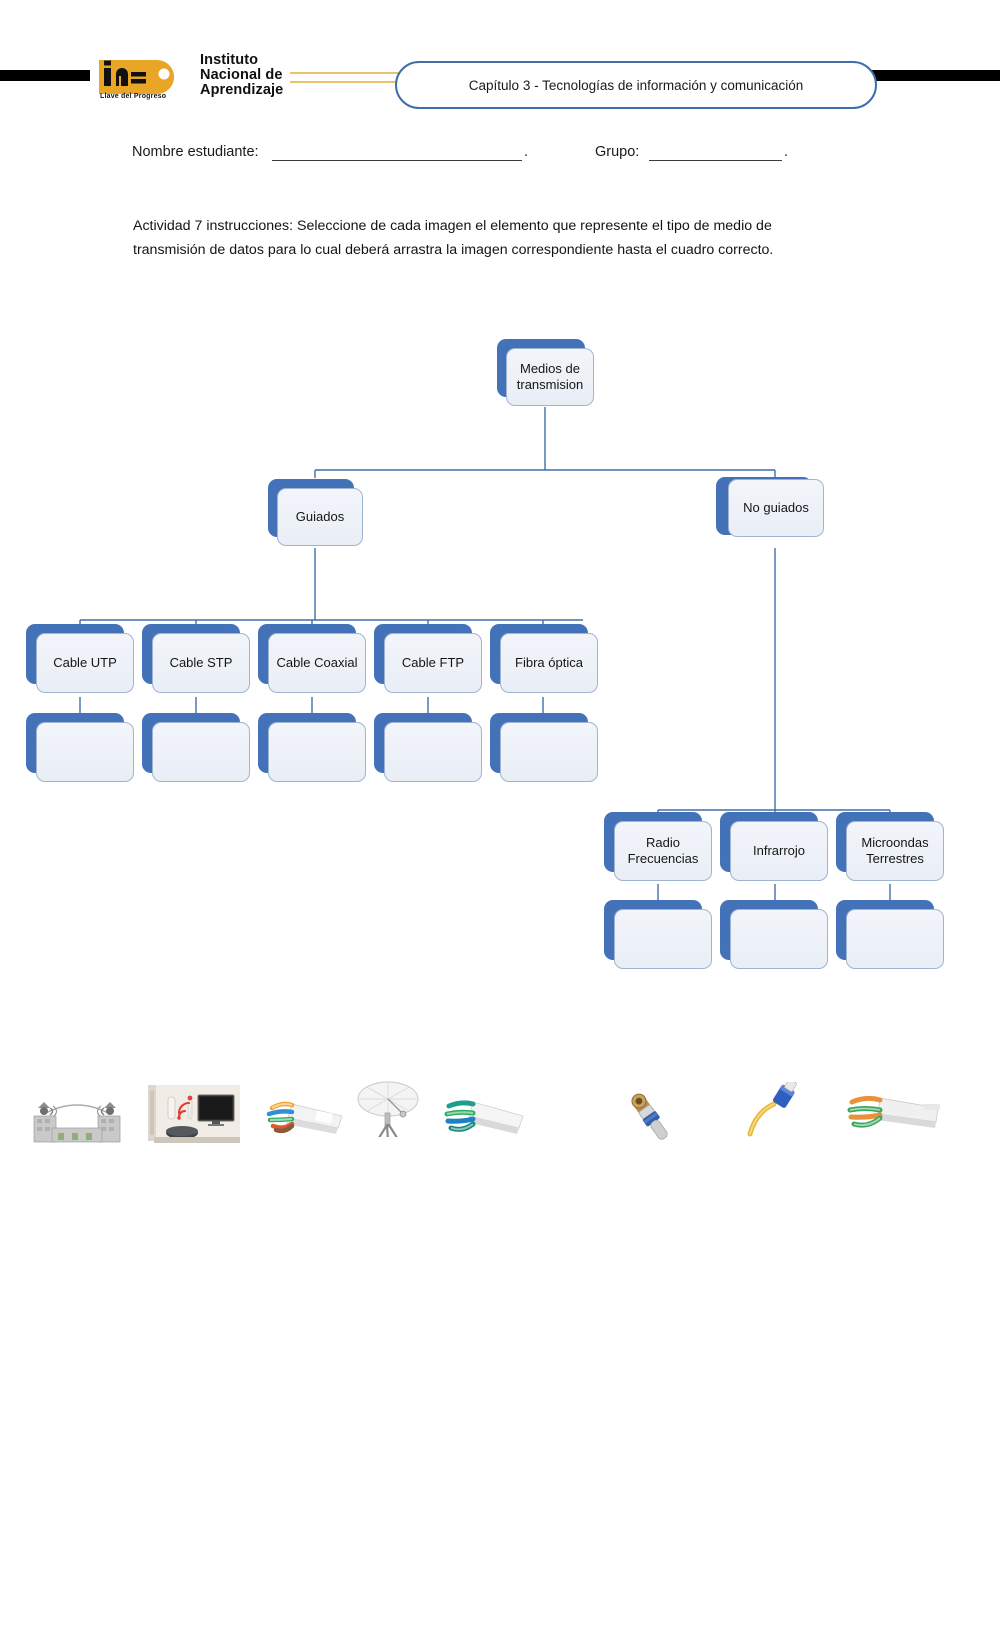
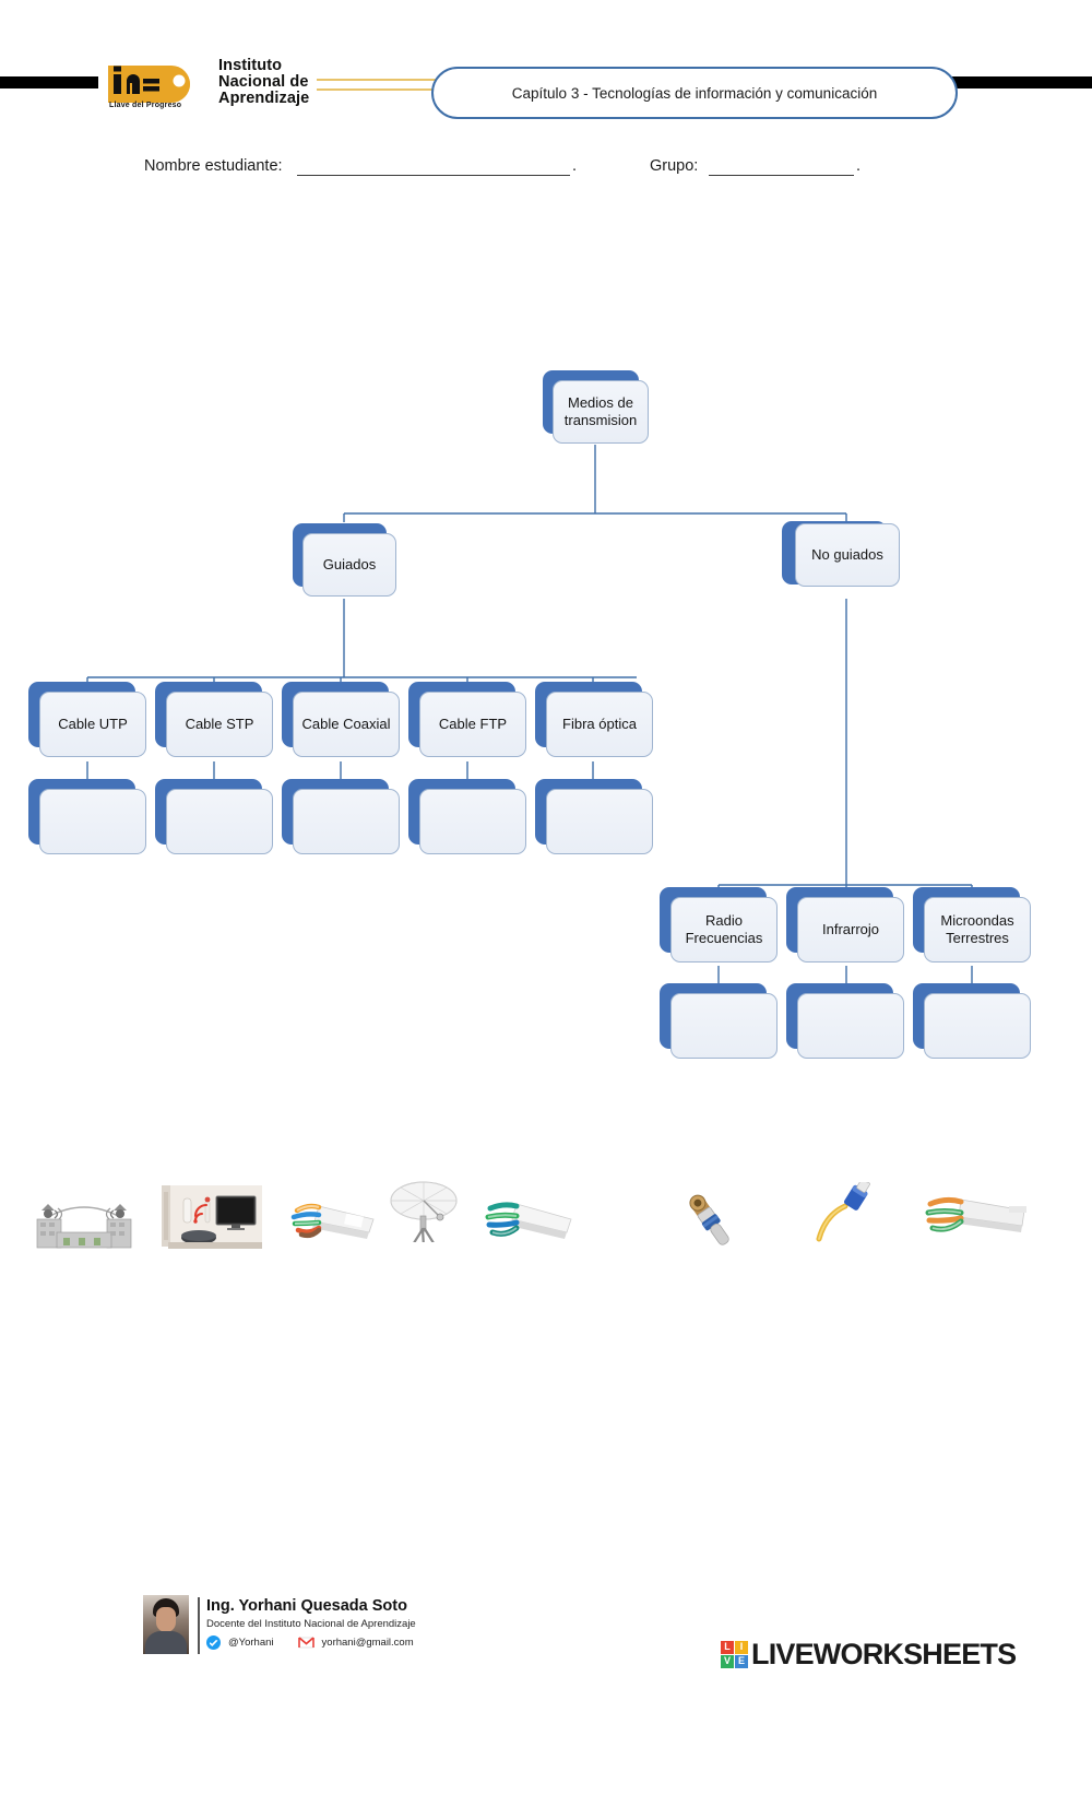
  Instituto
  Nacional de
  Aprendizaje
  Capítulo 3 - Tecnologías de información y comunicación
  Nombre estudiante:
  .
  Grupo:
  .
- Actividad 7 instrucciones: Seleccione de cada imagen el elemento que represente el tipo de medio de transmisión de datos para lo cual deberá arrastra la imagen correspondiente hasta el cuadro correcto.
  Medios de transmision
  Guiados
  No guiados
  Cable UTP
  Cable STP
  Cable Coaxial
  Cable FTP
  Fibra óptica
  Radio Frecuencias
  Infrarrojo
  Microondas Terrestres
+ Ing. Yorhani Quesada Soto
+ Docente del Instituto Nacional de Aprendizaje
+ @Yorhani
+ yorhani@gmail.com
+ L
+ I
+ V
+ E
+ LIVEWORKSHEETS
